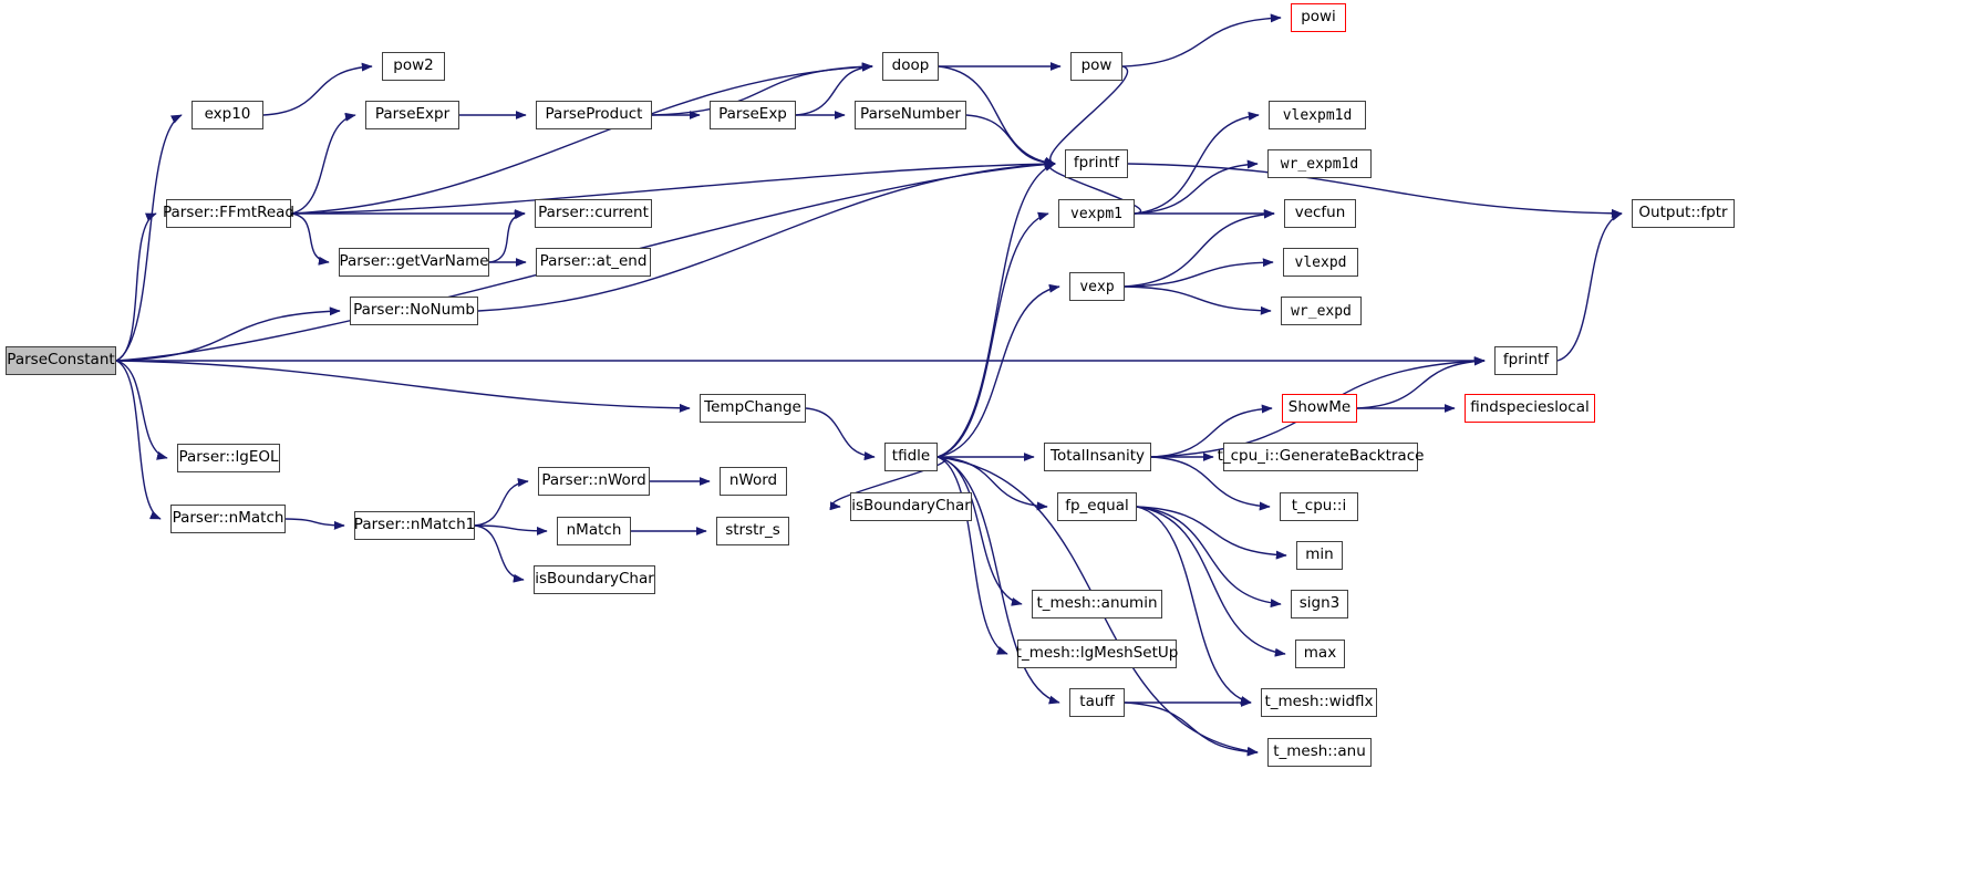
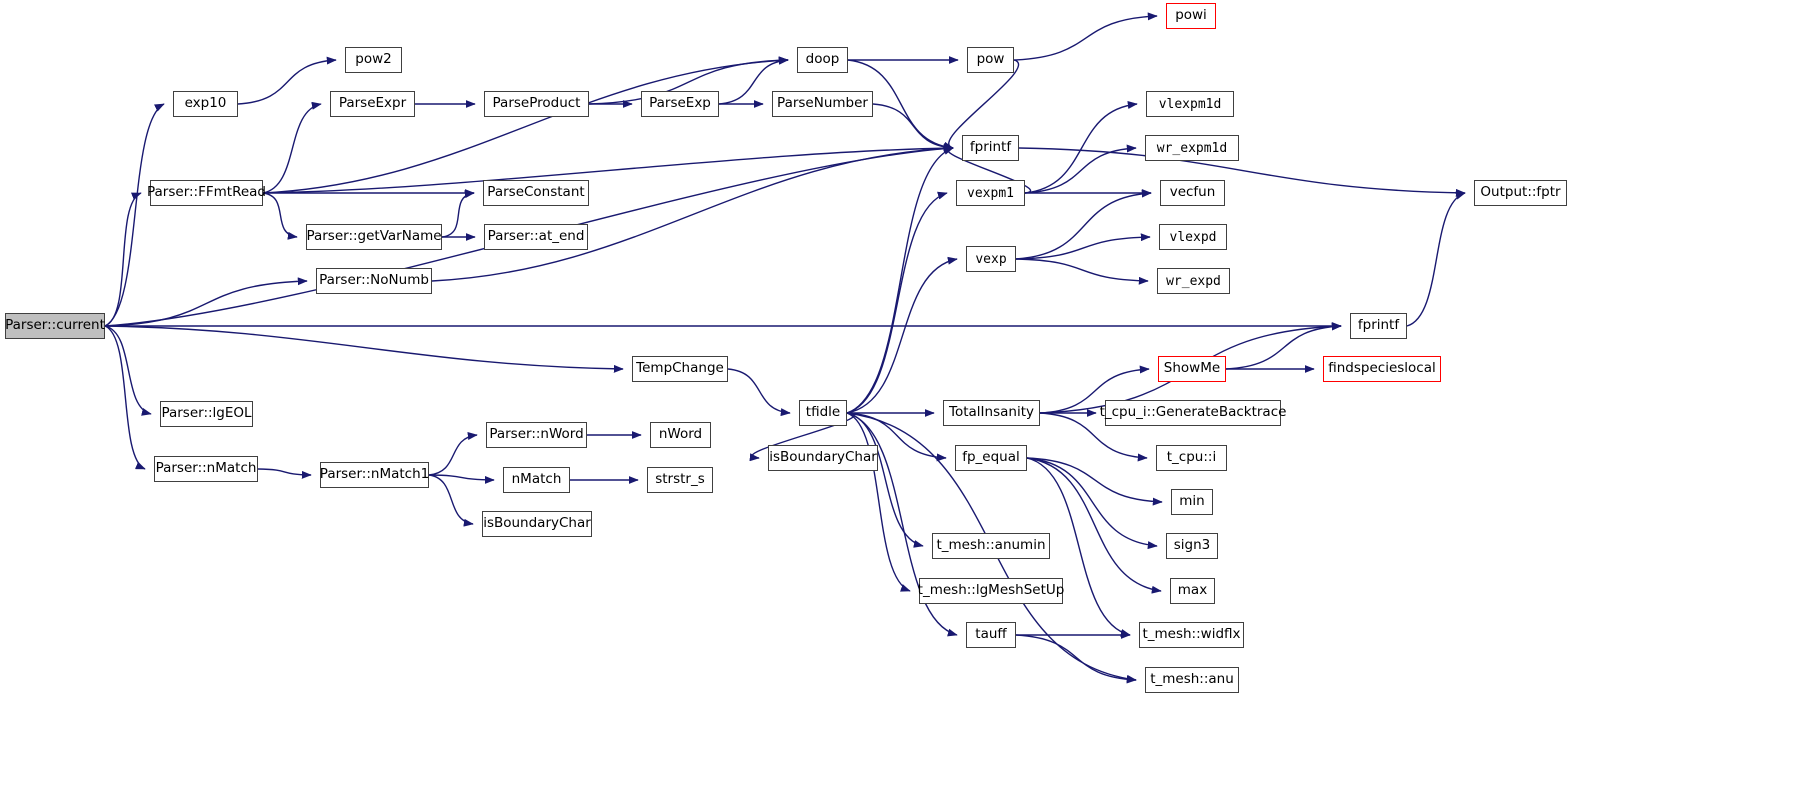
- ParseConstant
+ Parser::current
  exp10
  pow2
  Parser::FFmtRead
  ParseExpr
  ParseProduct
  ParseExp
  ParseNumber
  doop
  pow
  powi
  fprintf
- Parser::current
+ ParseConstant
  Parser::getVarName
  Parser::at_end
  Parser::NoNumb
  Parser::lgEOL
  Parser::nMatch
  Parser::nMatch1
  Parser::nWord
  nWord
  nMatch
  strstr_s
  isBoundaryChar
  TempChange
  tfidle
  isBoundaryChar
  TotalInsanity
  fp_equal
  t_mesh::anumin
  t_mesh::lgMeshSetUp
  tauff
  vexpm1
  vexp
  vlexpm1d
  wr_expm1d
  vecfun
  vlexpd
  wr_expd
  ShowMe
  findspecieslocal
  t_cpu_i::GenerateBacktrace
  t_cpu::i
  min
  sign3
  max
  t_mesh::widflx
  t_mesh::anu
  fprintf
  Output::fptr
